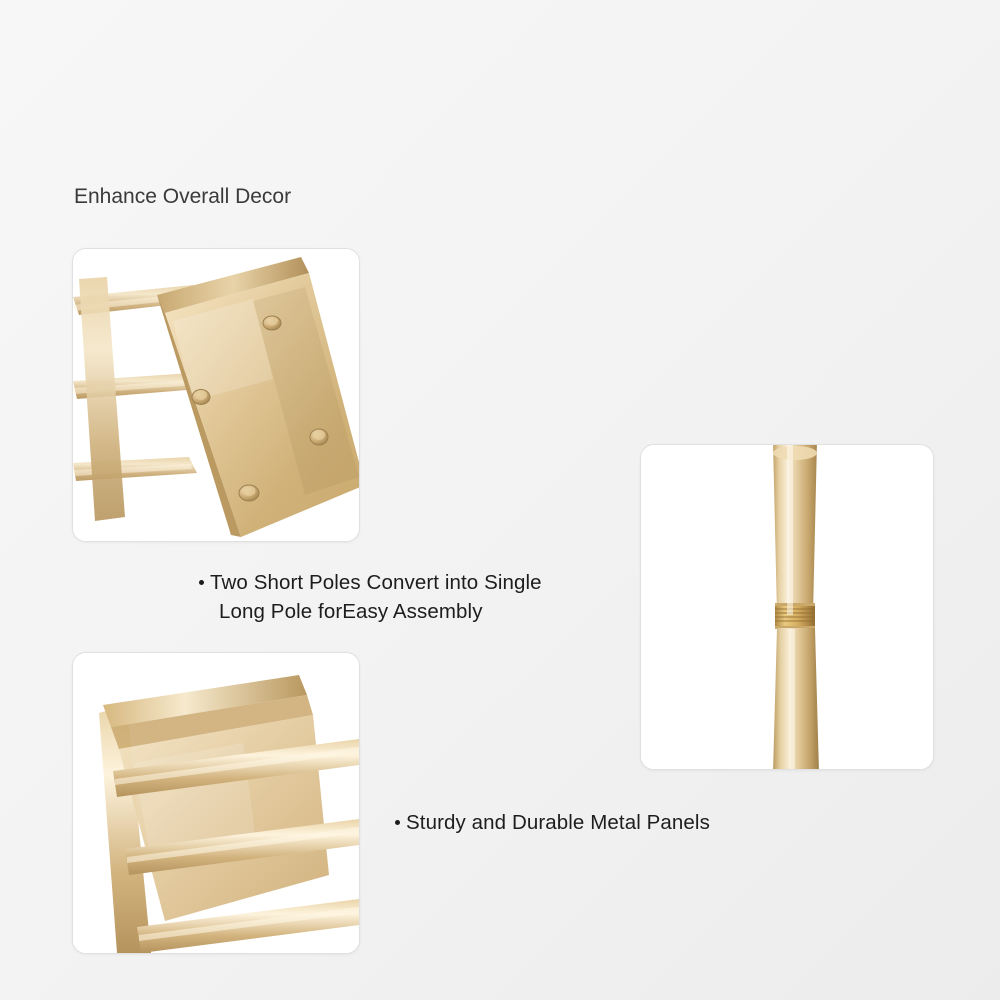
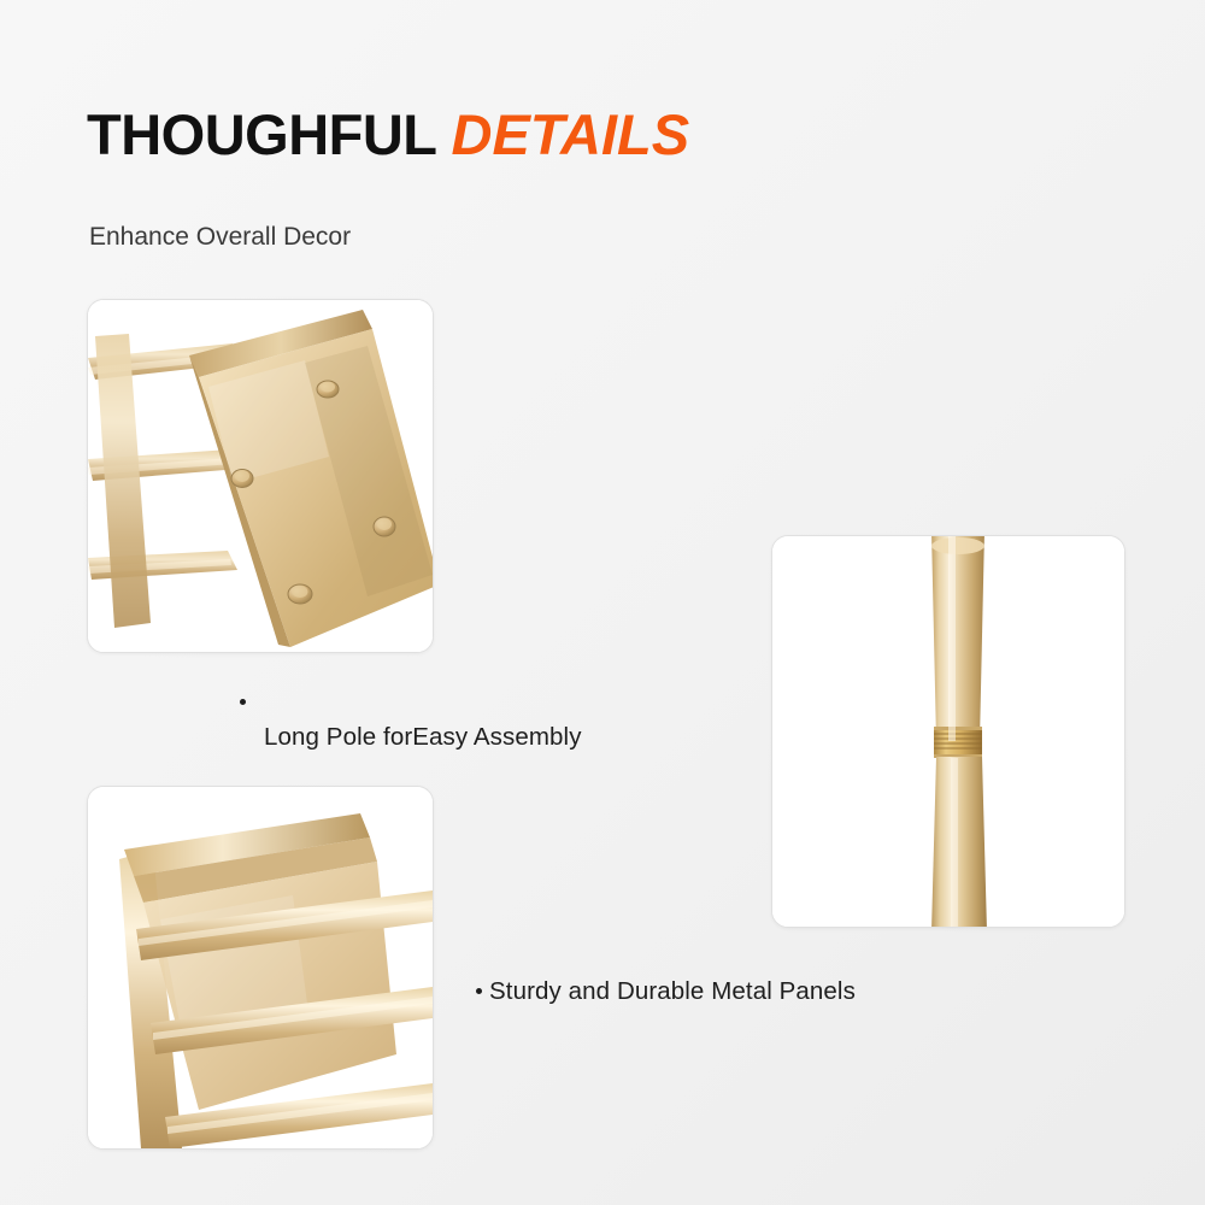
+ THOUGHFUL DETAILS
  Enhance Overall Decor
- Two Short Poles Convert into Single
  Long Pole forEasy Assembly
  Sturdy and Durable Metal Panels
